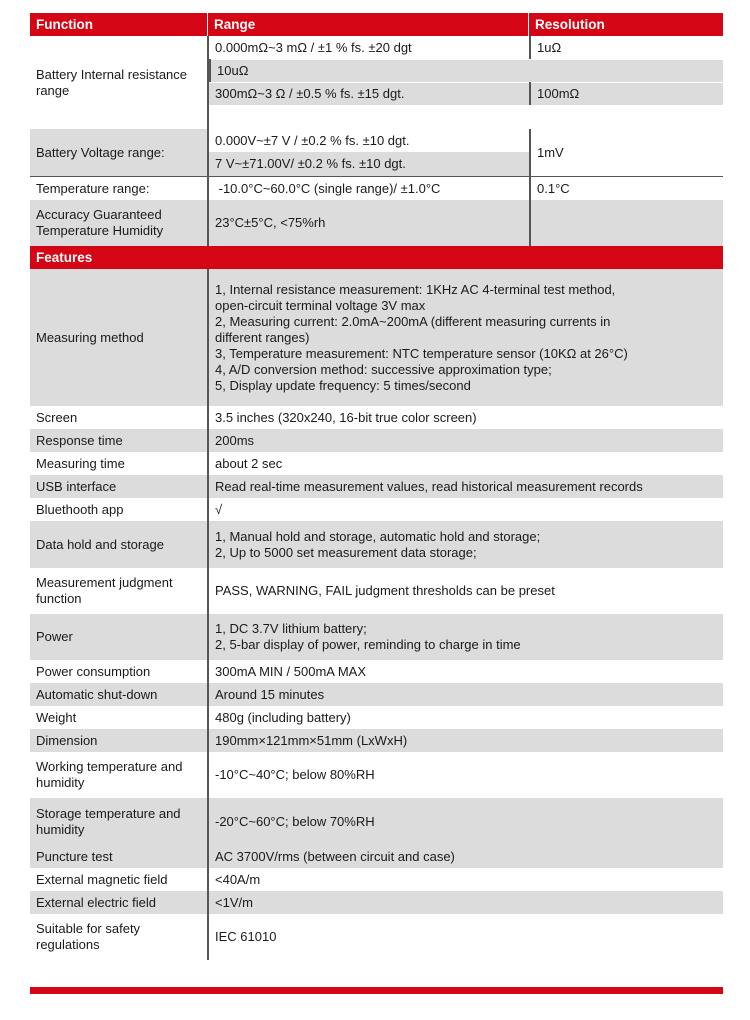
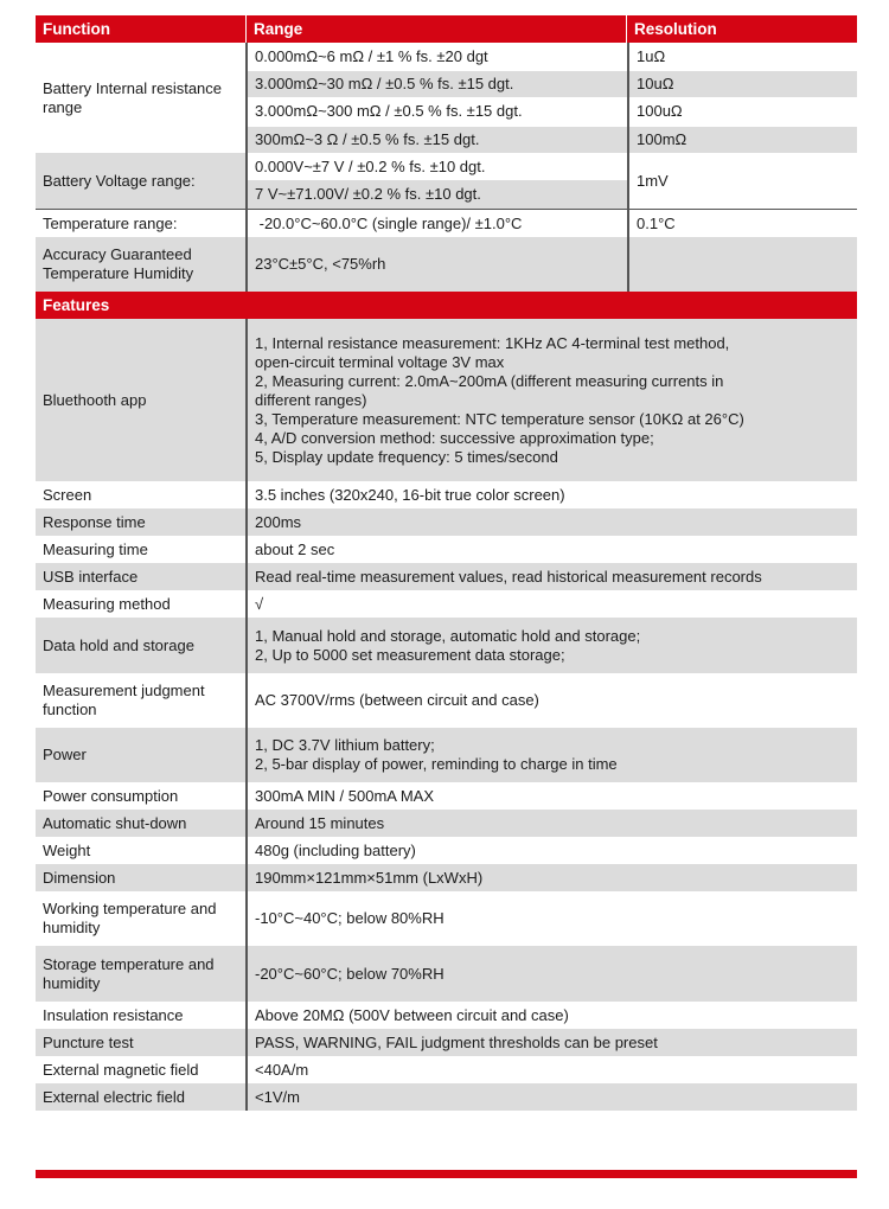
  Function
  Range
  Resolution
  Battery Internal resistance range
- 0.000mΩ~3 mΩ / ±1 % fs. ±20 dgt
+ 0.000mΩ~6 mΩ / ±1 % fs. ±20 dgt
  1uΩ
+ 3.000mΩ~30 mΩ / ±0.5 % fs. ±15 dgt.
  10uΩ
+ 3.000mΩ~300 mΩ / ±0.5 % fs. ±15 dgt.
+ 100uΩ
  300mΩ~3 Ω / ±0.5 % fs. ±15 dgt.
  100mΩ
  Battery Voltage range:
  0.000V~±7 V / ±0.2 % fs. ±10 dgt.
  7 V~±71.00V/ ±0.2 % fs. ±10 dgt.
  1mV
  Temperature range:
- -10.0°C~60.0°C (single range)/ ±1.0°C
+ -20.0°C~60.0°C (single range)/ ±1.0°C
  0.1°C
  Accuracy Guaranteed Temperature Humidity
  23°C±5°C, <75%rh
  Features
- Measuring method
+ Bluethooth app
  1, Internal resistance measurement: 1KHz AC 4-terminal test method,
  open-circuit terminal voltage 3V max
  2, Measuring current: 2.0mA~200mA (different measuring currents in
  different ranges)
  3, Temperature measurement: NTC temperature sensor (10KΩ at 26°C)
  4, A/D conversion method: successive approximation type;
  5, Display update frequency: 5 times/second
  Screen
  3.5 inches (320x240, 16-bit true color screen)
  Response time
  200ms
  Measuring time
  about 2 sec
  USB interface
  Read real-time measurement values, read historical measurement records
- Bluethooth app
+ Measuring method
  √
  Data hold and storage
  1, Manual hold and storage, automatic hold and storage;
  2, Up to 5000 set measurement data storage;
  Measurement judgment function
- PASS, WARNING, FAIL judgment thresholds can be preset
+ AC 3700V/rms (between circuit and case)
  Power
  1, DC 3.7V lithium battery;
  2, 5-bar display of power, reminding to charge in time
  Power consumption
  300mA MIN / 500mA MAX
  Automatic shut-down
  Around 15 minutes
  Weight
  480g (including battery)
  Dimension
  190mm×121mm×51mm (LxWxH)
  Working temperature and humidity
  -10°C~40°C; below 80%RH
  Storage temperature and humidity
  -20°C~60°C; below 70%RH
+ Insulation resistance
+ Above 20MΩ (500V between circuit and case)
  Puncture test
- AC 3700V/rms (between circuit and case)
+ PASS, WARNING, FAIL judgment thresholds can be preset
  External magnetic field
  <40A/m
  External electric field
  <1V/m
- Suitable for safety regulations
- IEC 61010
